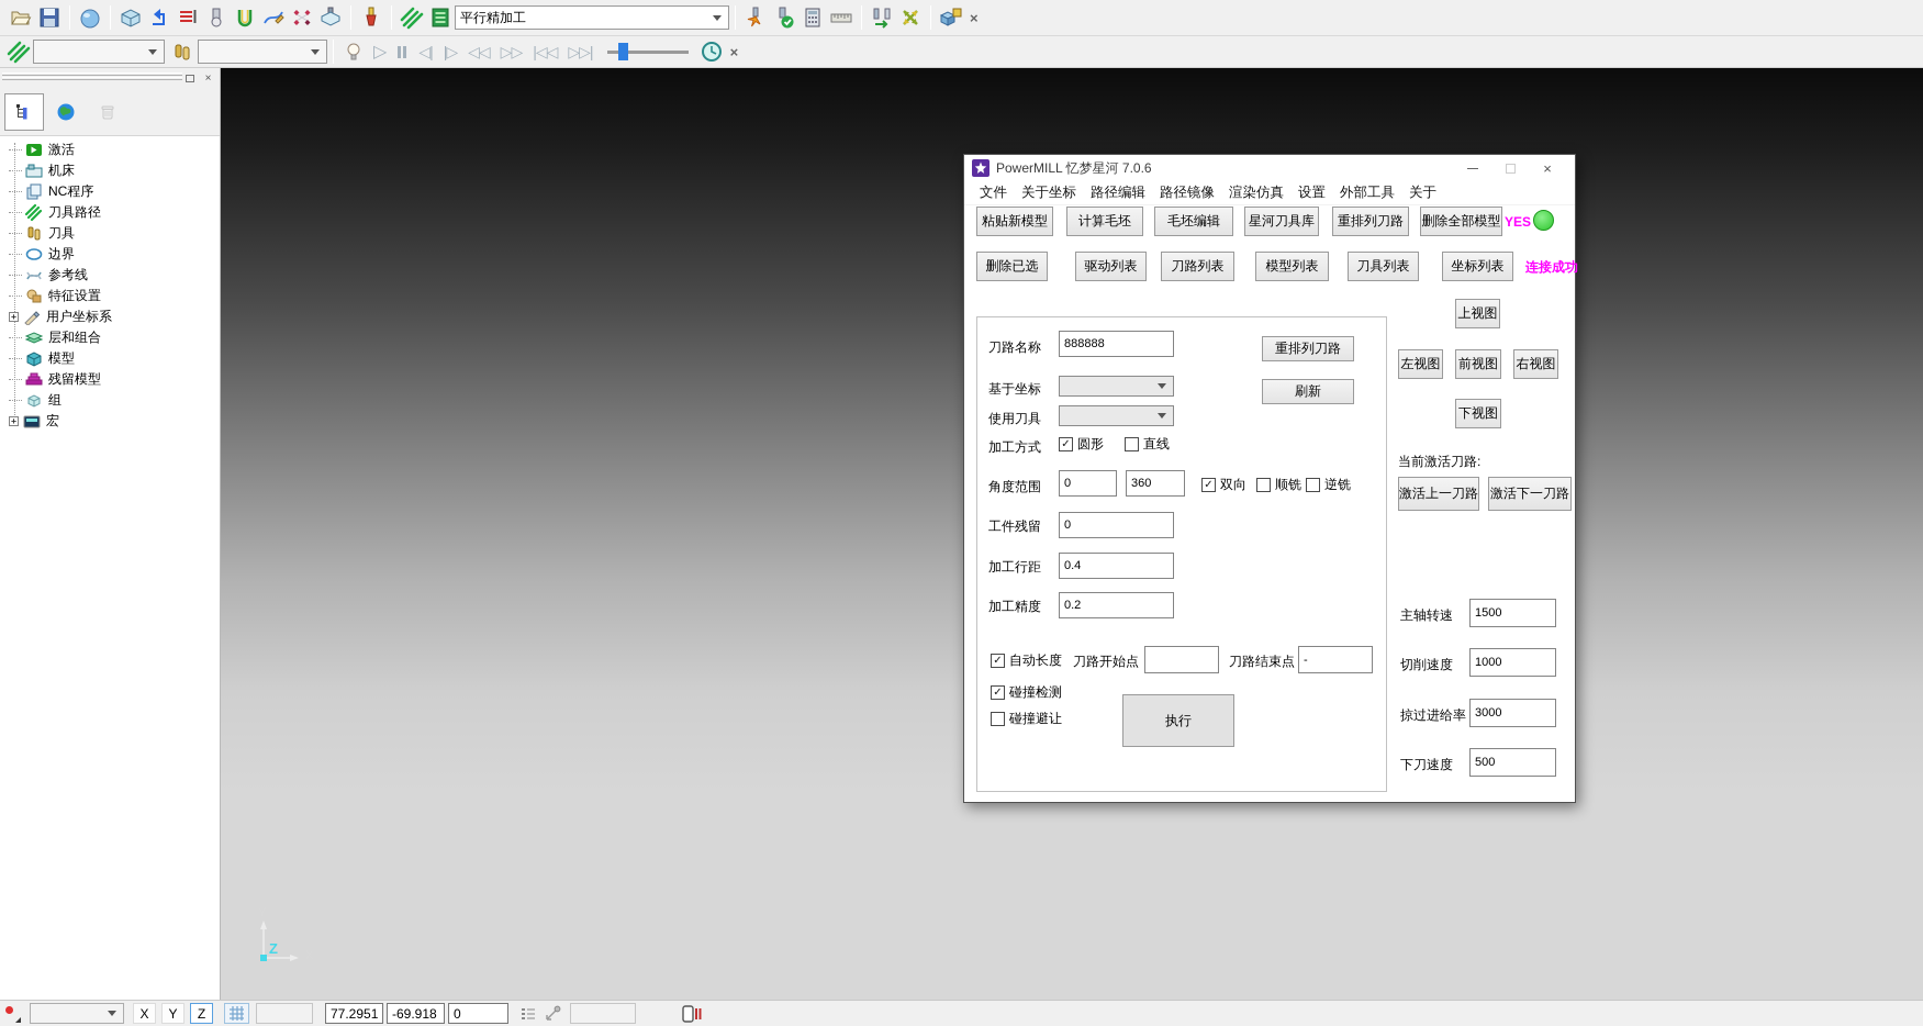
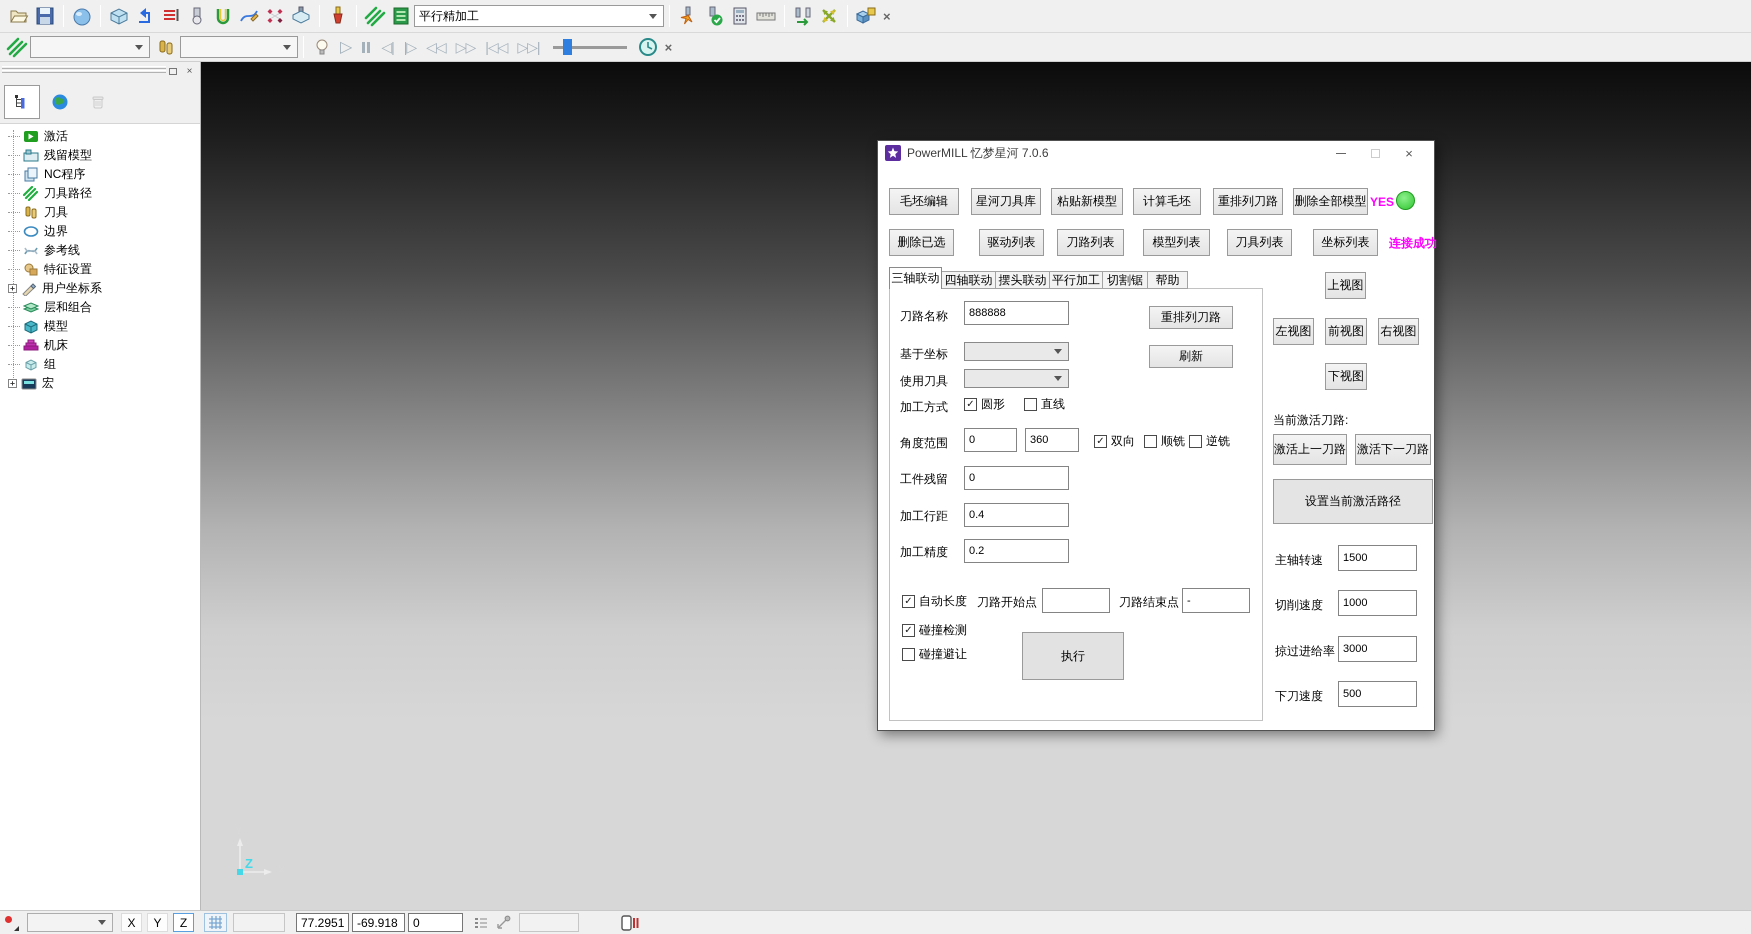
  平行精加工
  ×
  ▷
  ◁|
  |▷
  ◁◁
  ▷▷
  |◁◁
  ▷▷|
  ×
  ×
  激活
- 机床
+ 残留模型
  NC程序
  刀具路径
  刀具
  边界
  参考线
  特征设置
  +
  用户坐标系
  层和组合
  模型
- 残留模型
+ 机床
  组
  +
  宏
  Z
  PowerMILL 忆梦星河 7.0.6
  ×
- 文件
- 关于坐标
- 路径编辑
- 路径镜像
- 渲染仿真
- 设置
- 外部工具
- 关于
- 粘贴新模型
+ 毛坯编辑
- 计算毛坯
+ 星河刀具库
- 毛坯编辑
+ 粘贴新模型
- 星河刀具库
+ 计算毛坯
  重排列刀路
  删除全部模型
  YES
  删除已选
  驱动列表
  刀路列表
  模型列表
  刀具列表
  坐标列表
  连接成功
+ 三轴联动
+ 四轴联动
+ 摆头联动
+ 平行加工
+ 切割锯
+ 帮助
  刀路名称
  888888
  重排列刀路
  基于坐标
  刷新
  使用刀具
  加工方式
  圆形
  直线
  角度范围
  0
  360
  双向
  顺铣
  逆铣
  工件残留
  0
  加工行距
  0.4
  加工精度
  0.2
  自动长度
  刀路开始点
  刀路结束点
  -
  碰撞检测
  碰撞避让
  执行
  上视图
  左视图
  前视图
  右视图
  下视图
  当前激活刀路:
  激活上一刀路
  激活下一刀路
+ 设置当前激活路径
  主轴转速
  1500
  切削速度
  1000
  掠过进给率
  3000
  下刀速度
  500
  X
  Y
  Z
  77.2951
  -69.918
  0
